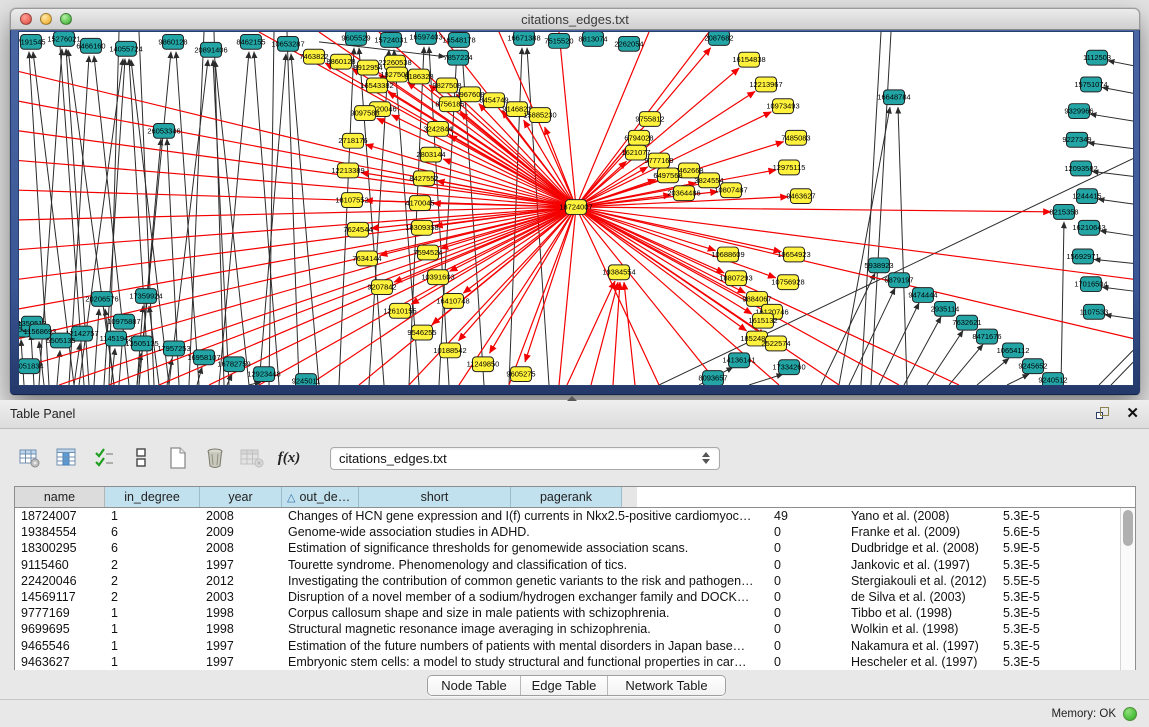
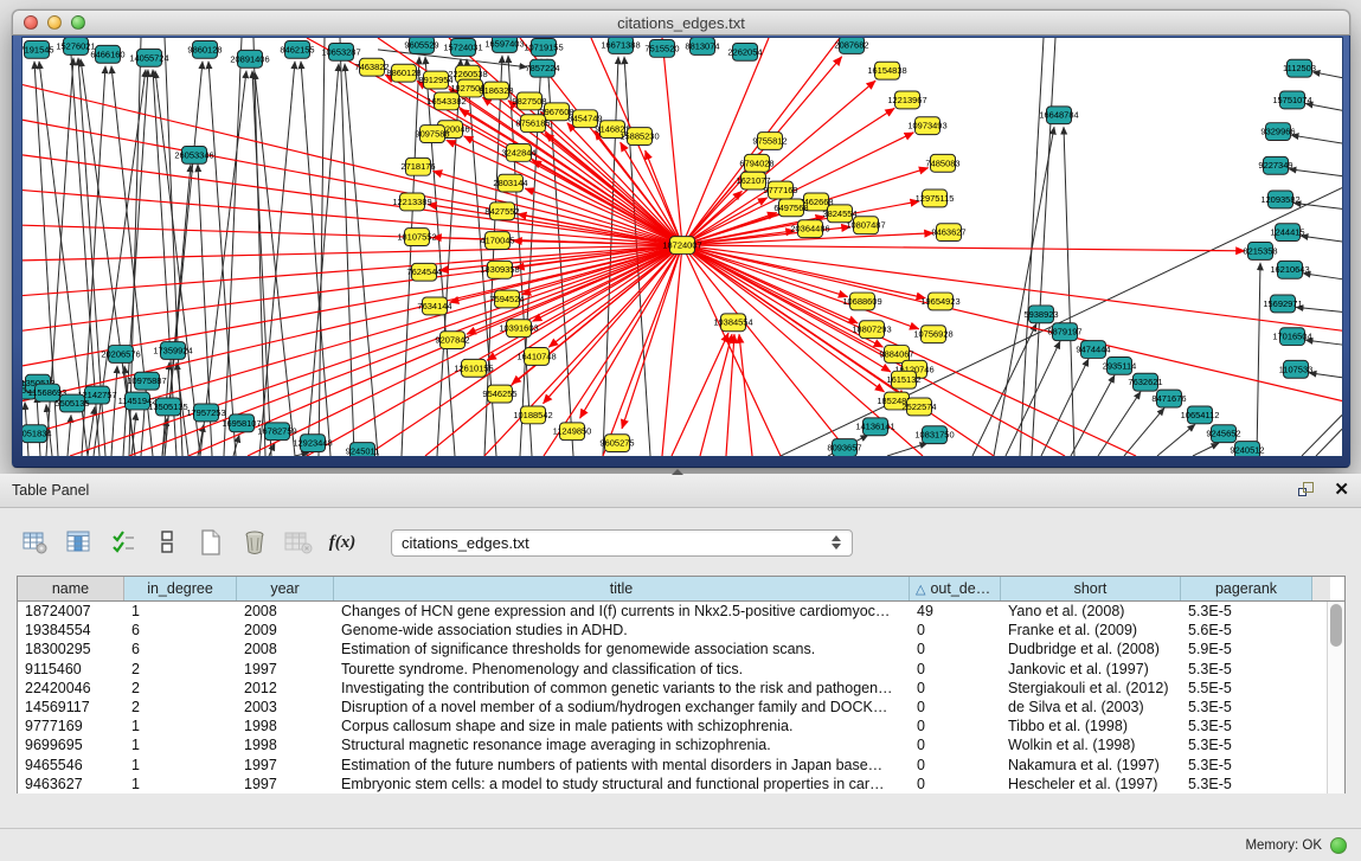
  citations_edges.txt
  7463822
  8860128
  8912954
  22260538
  1827506
  16543382
  9097588
  2718176
  12213389
  18107552
  7624544
  7634144
  9207842
  12610155
  9546255
  10188542
  11249850
  9605275
  8186328
  9827508
  2967608
  8756185
  8454749
  914682
  15885230
  3242844
  2803144
  8427552
  4170045
  18309358
  7594524
  10391603
  16410748
  9755812
  6794028
  1621077
  9777169
  462668
  6497568
  3824554
  10807487
  20364486
  9463627
  16154838
  12213967
  10973493
  7485083
  12975115
  10688609
  19654923
  18807293
  10756928
  9884067
  16120746
  1615132
  185248
  2522574
  19384554
  7191545
  15276021
  6466160
  14055724
  9860128
  20891406
  8462155
  10653287
  9605529
  15724031
  16597403
- 16548178
+ 10719155
  16671388
  7515520
  8813074
  2262054
  2087682
  7857224
  16648784
  26053346
  20206576
  17359924
  10975887
  2142757
  11451942
  13505135
  17957253
  16958107
  16782759
  12923448
  1350513
  11568693
  051834
  5505135
  9245011
  14136141
- 17334260
+ 10831750
  8093657
  5938923
  6879197
  9474444
  2935114
  7632621
  8471676
  10654112
  9245652
  9240512
  1112503
  15751074
  9329966
  9227349
  12093582
  1244415
  8215358
  16210643
  15692971
  17016504
  1107533
  18724007
  Table Panel
  ✕
  f(x)
  citations_edges.txt
  name
  in_degree
  year
+ title
  △
  out_de…
  short
  pagerank
  18724007
  1
  2008
  Changes of HCN gene expression and I(f) currents in Nkx2.5-positive cardiomyoc…
  49
  Yano et al. (2008)
  5.3E-5
  19384554
  6
  2009
  Genome-wide association studies in ADHD.
  0
  Franke et al. (2009)
  5.6E-5
  18300295
  6
  2008
  Estimation of significance thresholds for genomewide association scans.
  0
  Dudbridge et al. (2008)
  5.9E-5
  9115460
  2
  1997
  Tourette syndrome. Phenomenology and classification of tics.
  0
  Jankovic et al. (1997)
  5.3E-5
  22420046
  2
  2012
  Investigating the contribution of common genetic variants to the risk and pathogen…
  0
  Stergiakouli et al. (2012)
  5.5E-5
  14569117
  2
  2003
  Disruption of a novel member of a sodium/hydrogen exchanger family and DOCK…
  0
  de Silva et al. (2003)
  5.3E-5
  9777169
  1
  1998
  Corpus callosum shape and size in male patients with schizophrenia.
  0
  Tibbo et al. (1998)
  5.3E-5
  9699695
  1
  1998
  Structural magnetic resonance image averaging in schizophrenia.
  0
  Wolkin et al. (1998)
  5.3E-5
  9465546
  1
  1997
  Estimation of the future numbers of patients with mental disorders in Japan base…
  0
  Nakamura et al. (1997)
  5.3E-5
  9463627
  1
  1997
  Embryonic stem cells: a model to study structural and functional properties in car…
  0
  Hescheler et al. (1997)
  5.3E-5
- Node Table
- Edge Table
- Network Table
  Memory: OK
